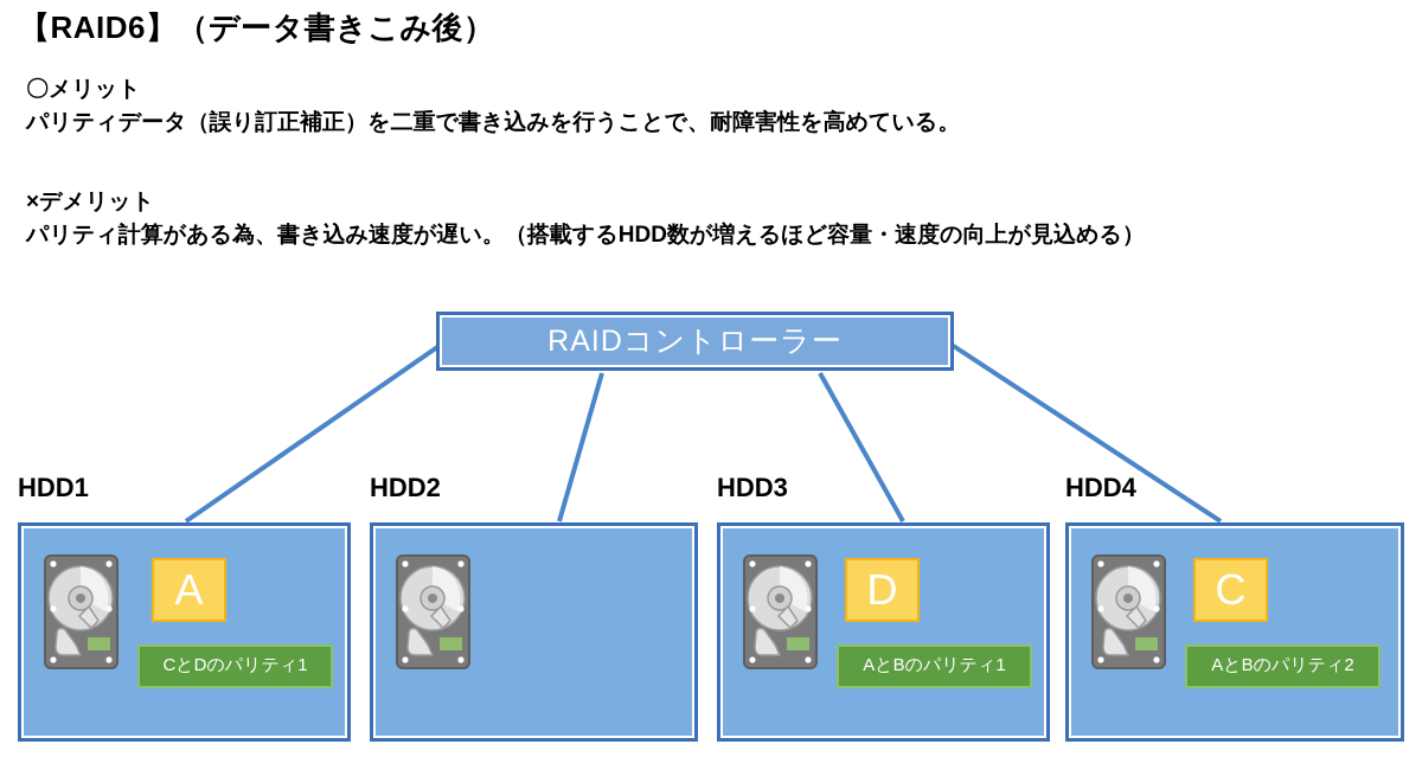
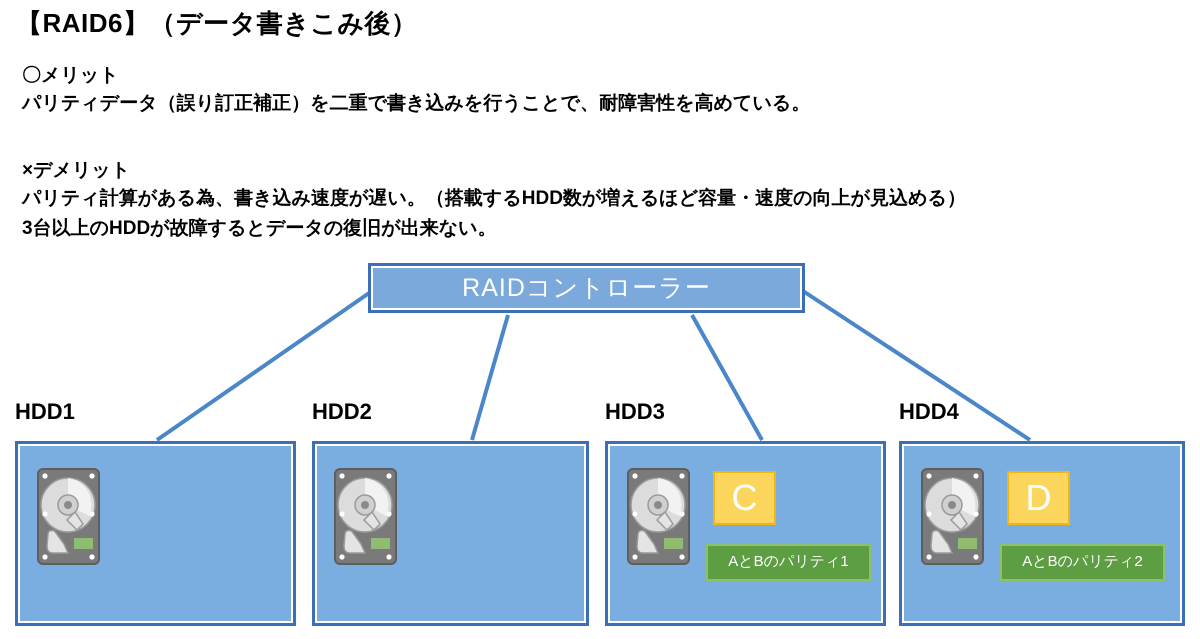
  【RAID6】（データ書きこみ後）
  〇メリット
  パリティデータ（誤り訂正補正）を二重で書き込みを行うことで、耐障害性を高めている。
  ×デメリット
  パリティ計算がある為、書き込み速度が遅い。（搭載するHDD数が増えるほど容量・速度の向上が見込める）
+ 3台以上のHDDが故障するとデータの復旧が出来ない。
  RAIDコントローラー
  HDD1
- A
- CとDのパリティ1
  HDD2
  HDD3
- D
+ C
  AとBのパリティ1
  HDD4
- C
+ D
  AとBのパリティ2
